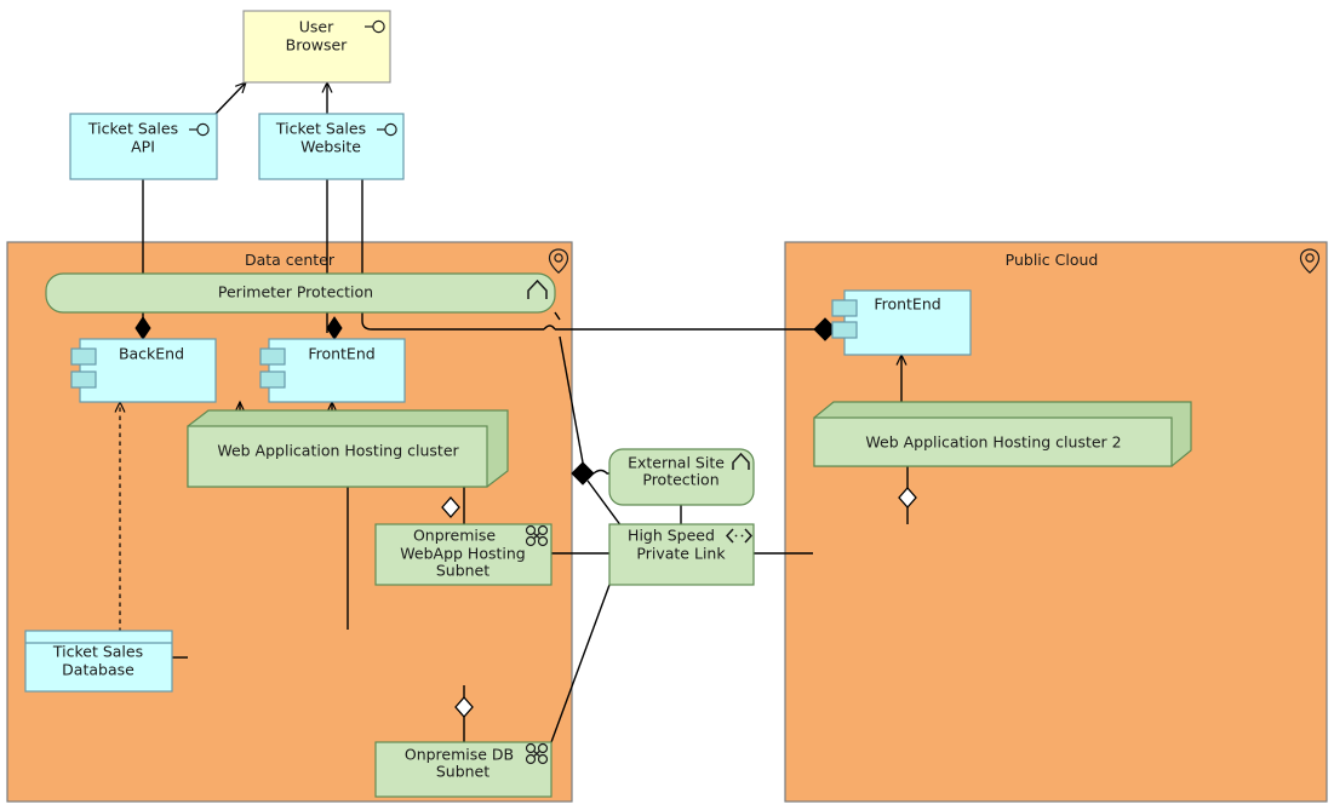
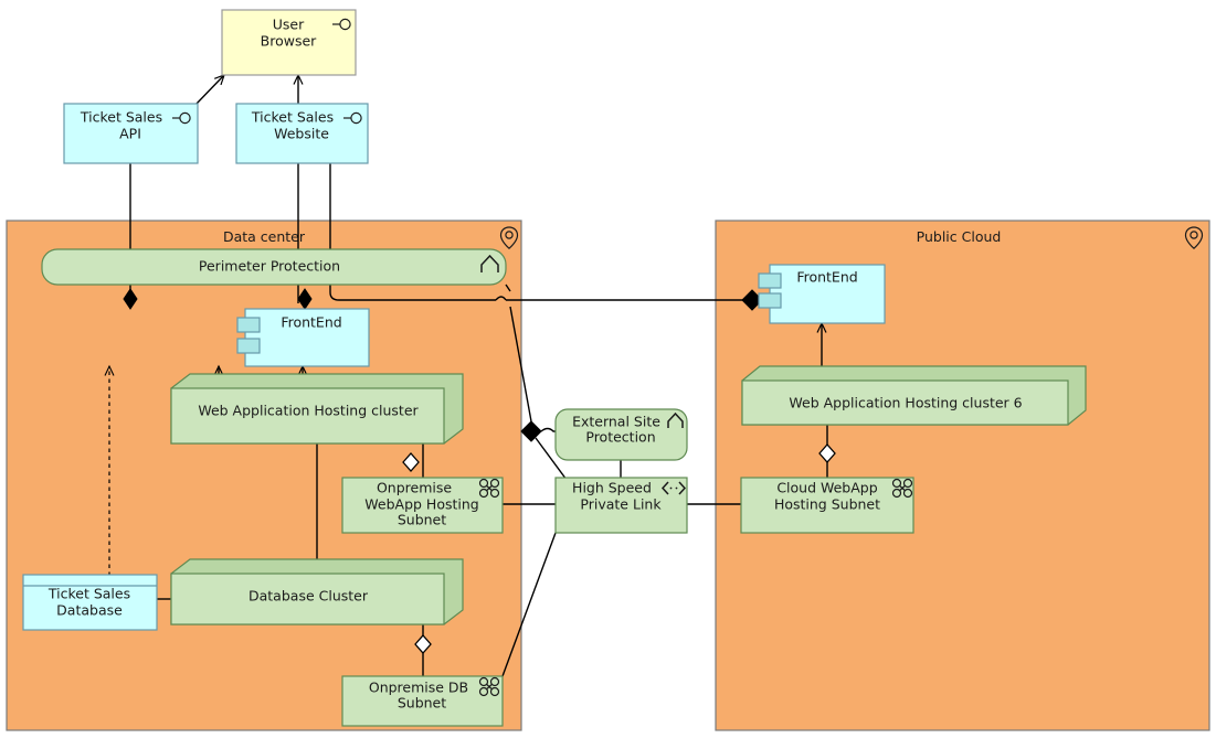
  Data center
  Public Cloud
  User
  Browser
  Ticket Sales
  API
  Ticket Sales
  Website
  Perimeter Protection
- BackEnd
  FrontEnd
  Web Application Hosting cluster
+ Database Cluster
  Ticket Sales
  Database
  Onpremise
  WebApp Hosting
  Subnet
  Onpremise DB
  Subnet
  External Site
  Protection
  High Speed
  Private Link
  FrontEnd
- Web Application Hosting cluster 2
+ Web Application Hosting cluster 6
+ Cloud WebApp
+ Hosting Subnet
